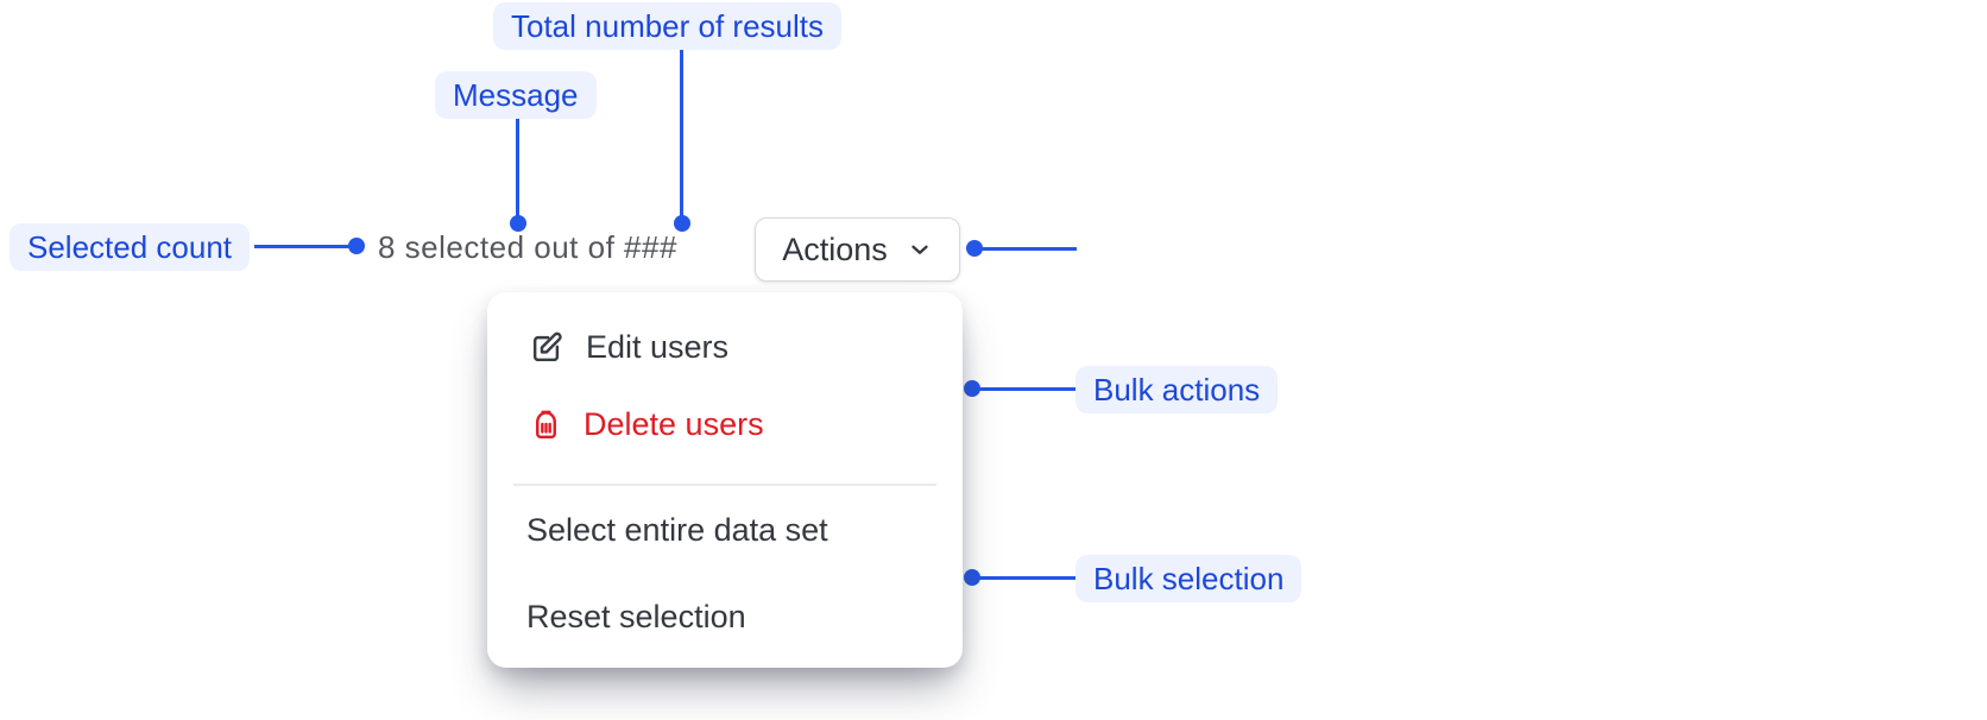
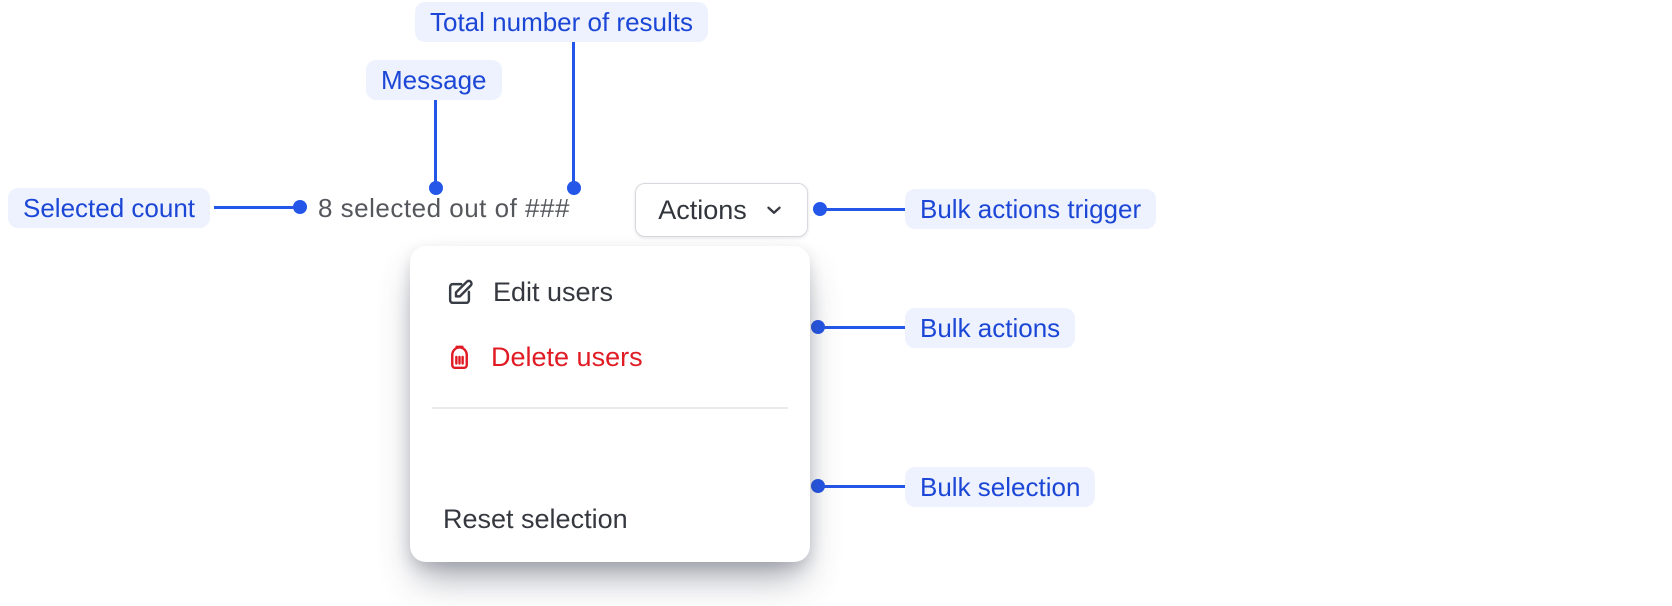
  Total number of results
  Message
  Selected count
+ Bulk actions trigger
  Bulk actions
  Bulk selection
  8 selected out of ###
  Actions
  Edit users
  Delete users
- Select entire data set
  Reset selection
